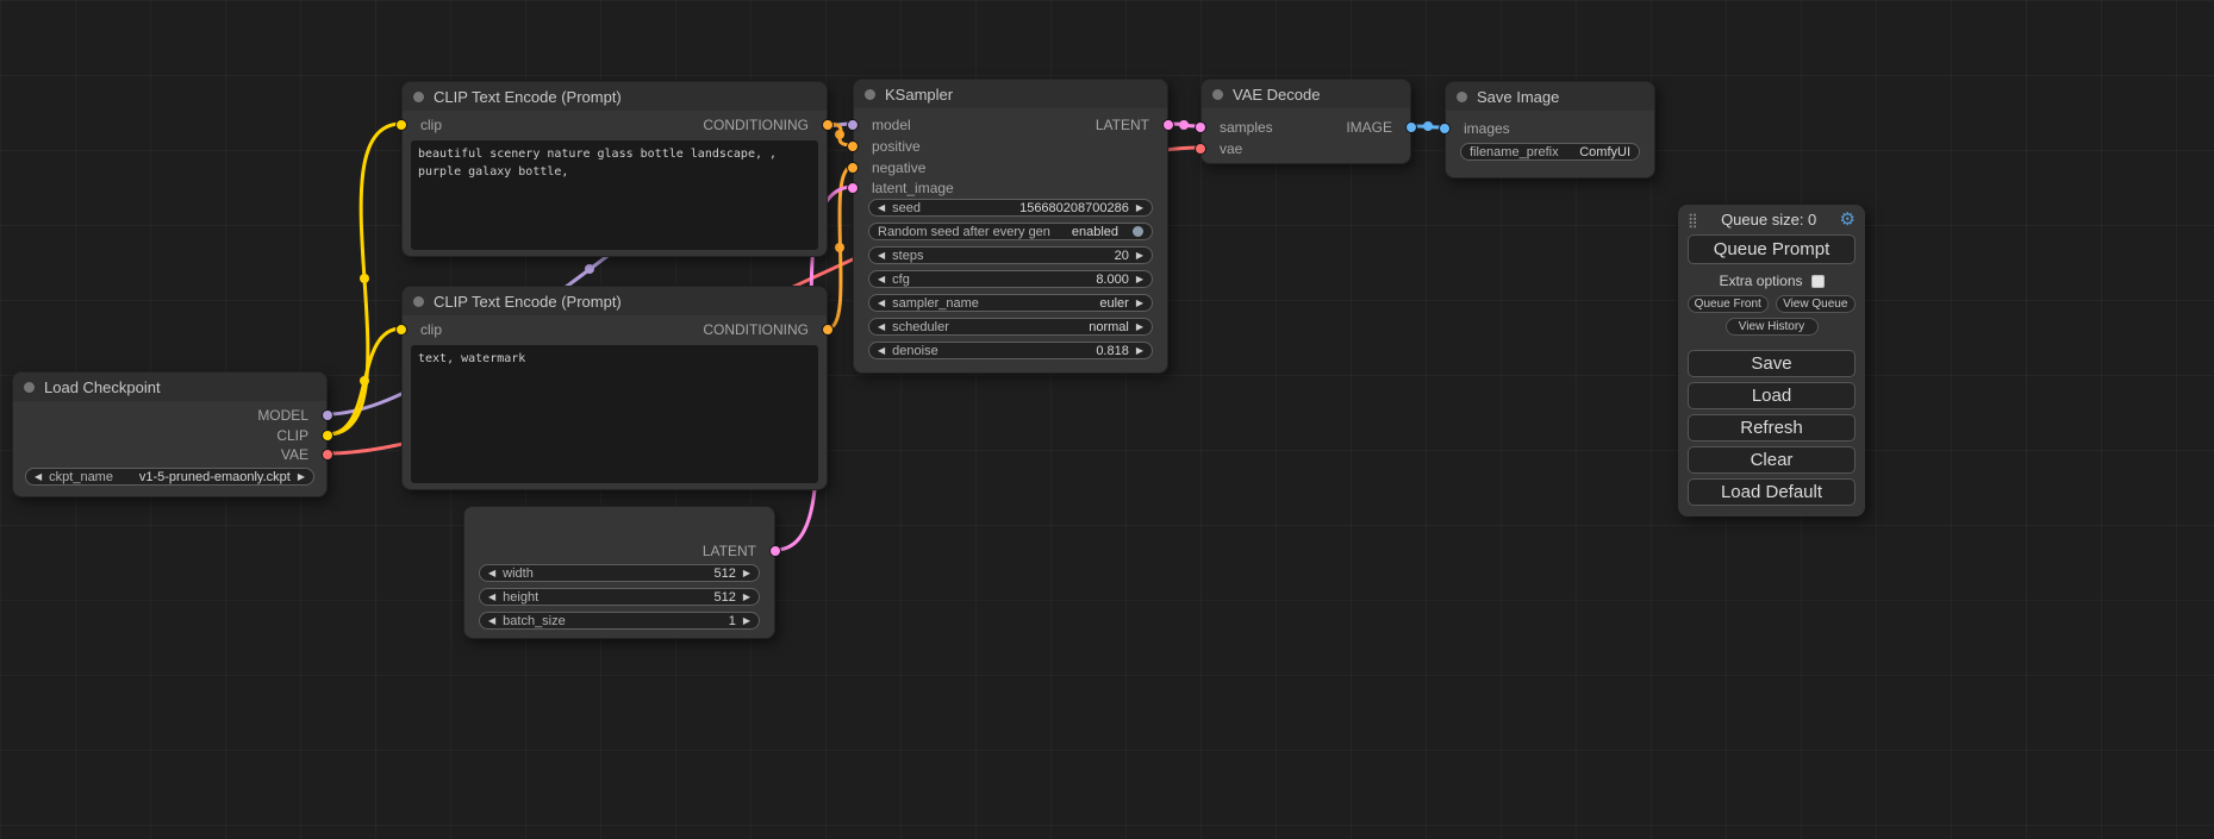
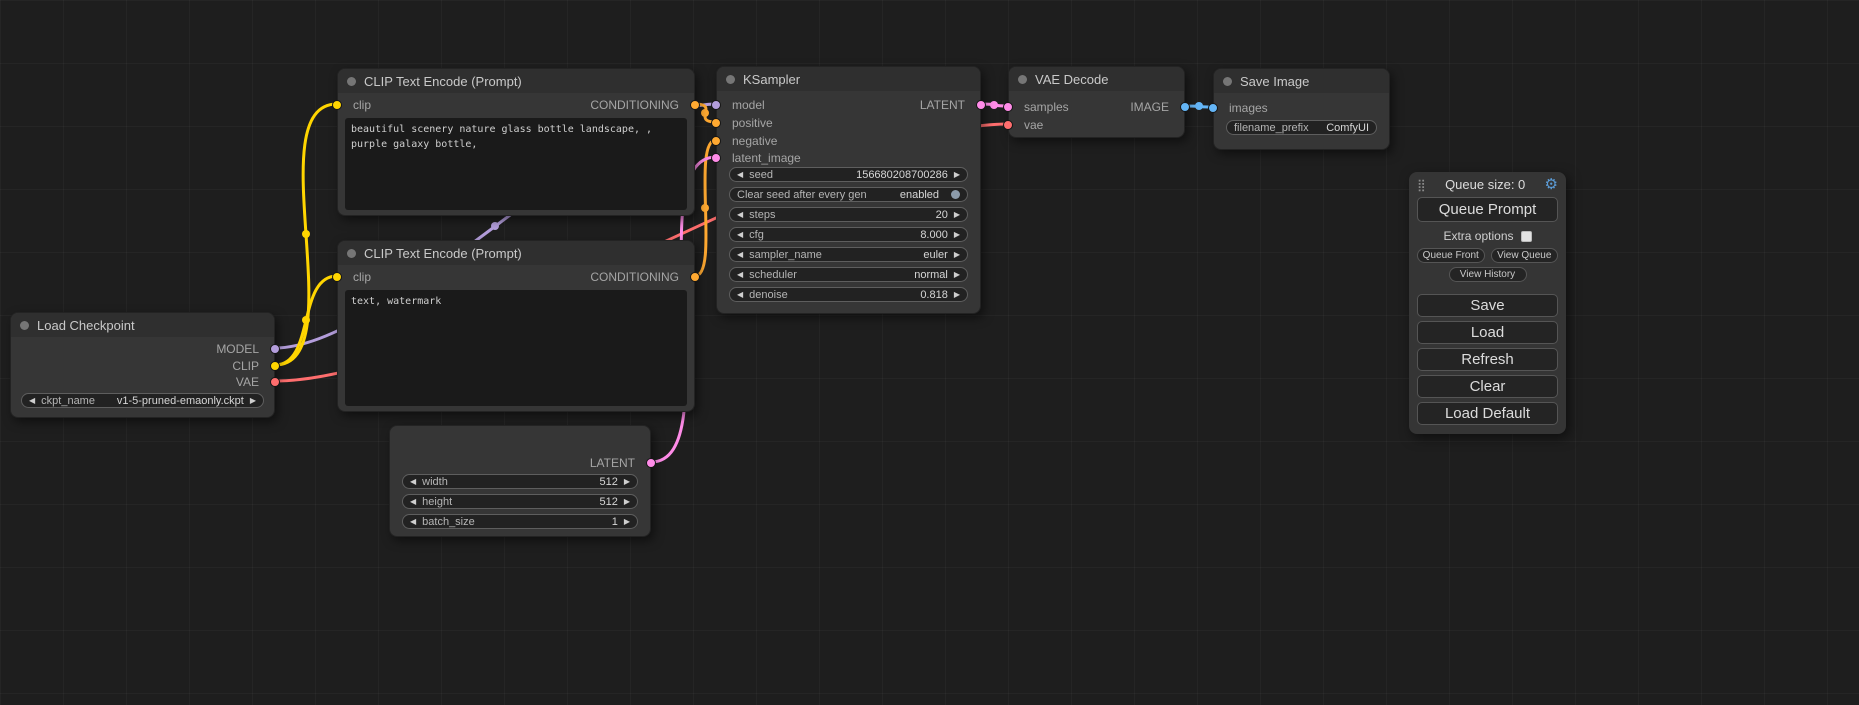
  Load Checkpoint
  MODEL
  CLIP
  VAE
  ◀
  ckpt_name
  v1-5-pruned-emaonly.ckpt
  ▶
  CLIP Text Encode (Prompt)
  clip
  CONDITIONING
  beautiful scenery nature glass bottle landscape, , purple galaxy bottle,
  CLIP Text Encode (Prompt)
  clip
  CONDITIONING
  text, watermark
  LATENT
  ◀
  width
  512
  ▶
  ◀
  height
  512
  ▶
  ◀
  batch_size
  1
  ▶
  KSampler
  model
  positive
  negative
  latent_image
  LATENT
  ◀
  seed
  156680208700286
  ▶
- Random seed after every gen
+ Clear seed after every gen
  enabled
  ◀
  steps
  20
  ▶
  ◀
  cfg
  8.000
  ▶
  ◀
  sampler_name
  euler
  ▶
  ◀
  scheduler
  normal
  ▶
  ◀
  denoise
  0.818
  ▶
  VAE Decode
  samples
  vae
  IMAGE
  Save Image
  images
  filename_prefix
  ComfyUI
  ⣿
  Queue size: 0
  ⚙
  Queue Prompt
  Extra options
  Queue Front
  View Queue
  View History
  Save
  Load
  Refresh
  Clear
  Load Default
